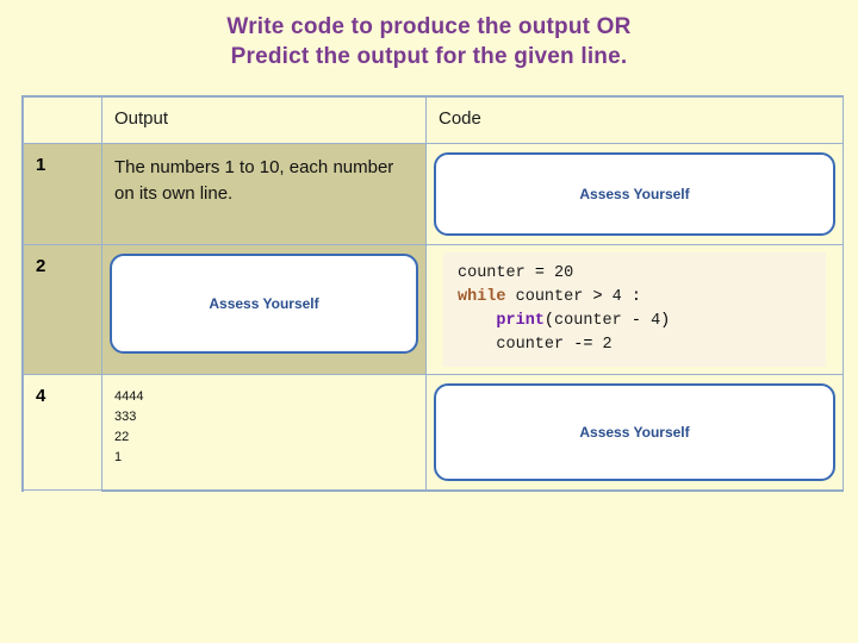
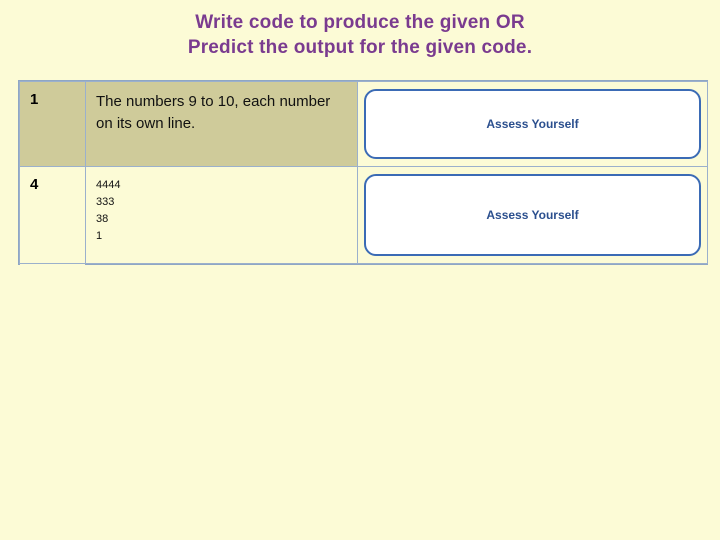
- Write code to produce the output OR
+ Write code to produce the given OR
- Predict the output for the given line.
+ Predict the output for the given code.
- 	Output	Code
- 1	The numbers 1 to 10, each number on its own line.	Assess Yourself
+ 1	The numbers 9 to 10, each number on its own line.	Assess Yourself
- 2	Assess Yourself	counter = 20 while counter > 4 : print(counter - 4) counter -= 2
- 4	4444 333 22 1	Assess Yourself
+ 4	4444 333 38 1	Assess Yourself
